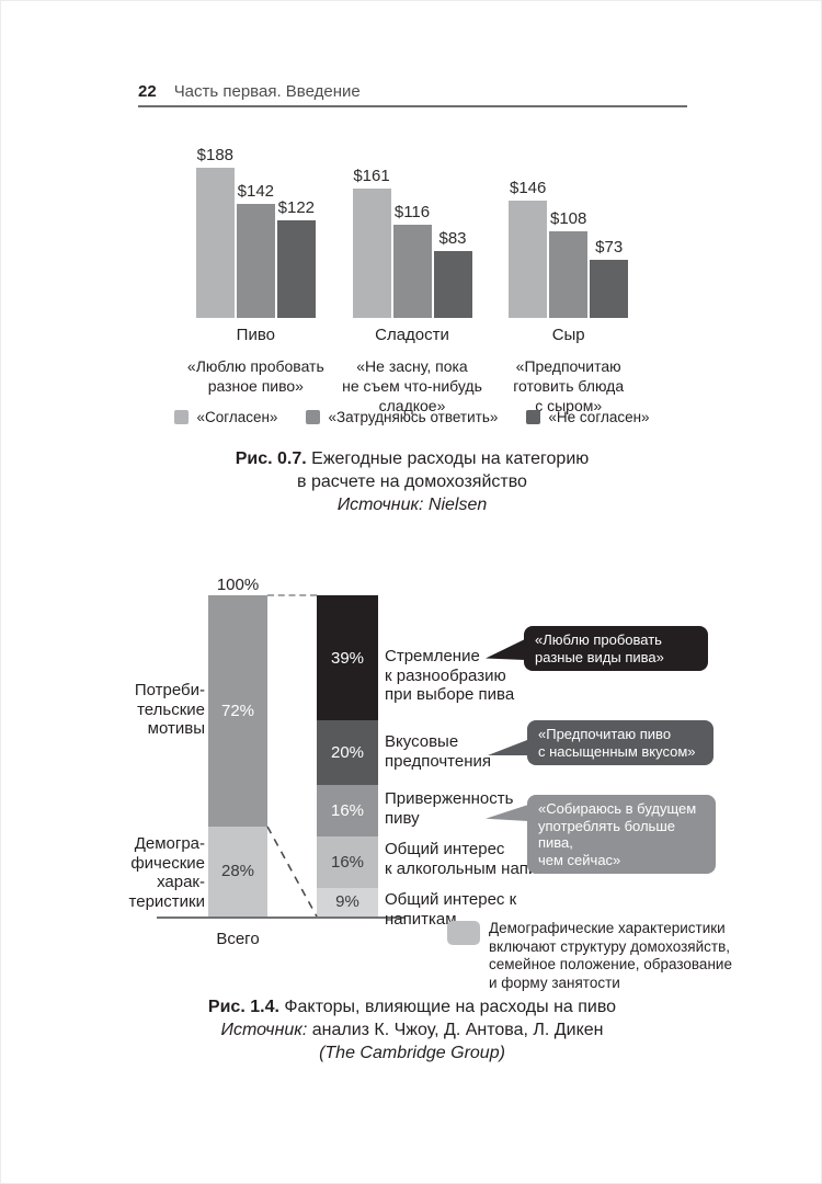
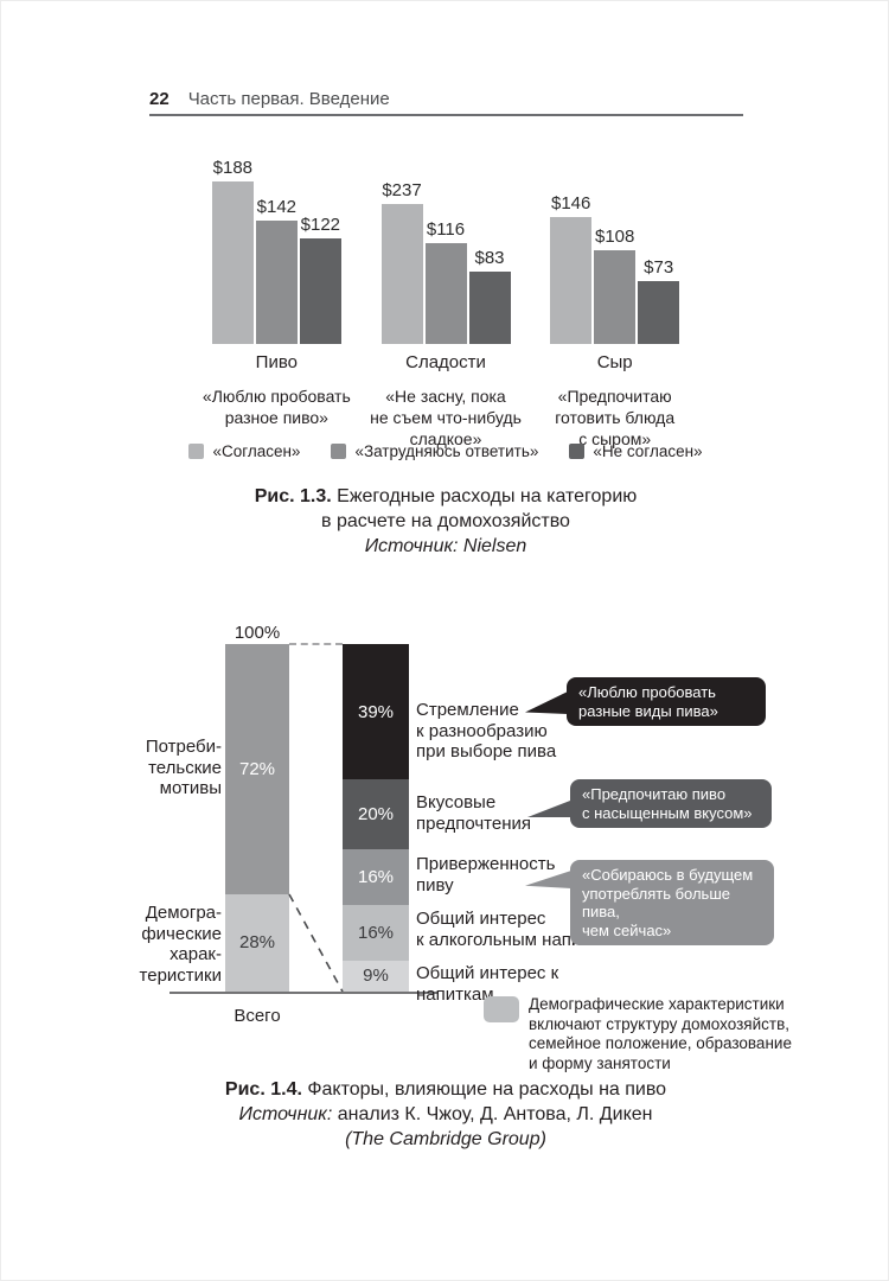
  22 Часть первая. Введение
  $188
  $142
  $122
  Пиво
  «Люблю пробовать
  разное пиво»
- $161
+ $237
  $116
  $83
  Сладости
  «Не засну, пока
  не съем что-нибудь
  сладкое»
  $146
  $108
  $73
  Сыр
  «Предпочитаю
  готовить блюда
  с сыром»
  «Согласен»
  «Затрудняюсь ответить»
  «Не согласен»
- Рис. 0.7. Ежегодные расходы на категорию
+ Рис. 1.3. Ежегодные расходы на категорию
  в расчете на домохозяйство
  Источник: Nielsen
  100%
  72%
  28%
  39%
  20%
  16%
  16%
  9%
  Потреби-
  тельские
  мотивы
  Демогра-
  фические
  харак-
  теристики
  Всего
  Стремление
  к разнообразию
  при выборе пива
  Вкусовые
  предпочтения
  Приверженность
  пиву
  Общий интерес
  к алкогольным нап
  Общий интерес к напиткам
  «Люблю пробовать
  разные виды пива»
  «Предпочитаю пиво
  с насыщенным вкусом»
  «Собираюсь в будущем
  употреблять больше пива,
  чем сейчас»
  Демографические характеристики
  включают структуру домохозяйств,
  семейное положение, образование
  и форму занятости
  Рис. 1.4. Факторы, влияющие на расходы на пиво
  Источник: анализ К. Чжоу, Д. Антова, Л. Дикен
  (The Cambridge Group)
